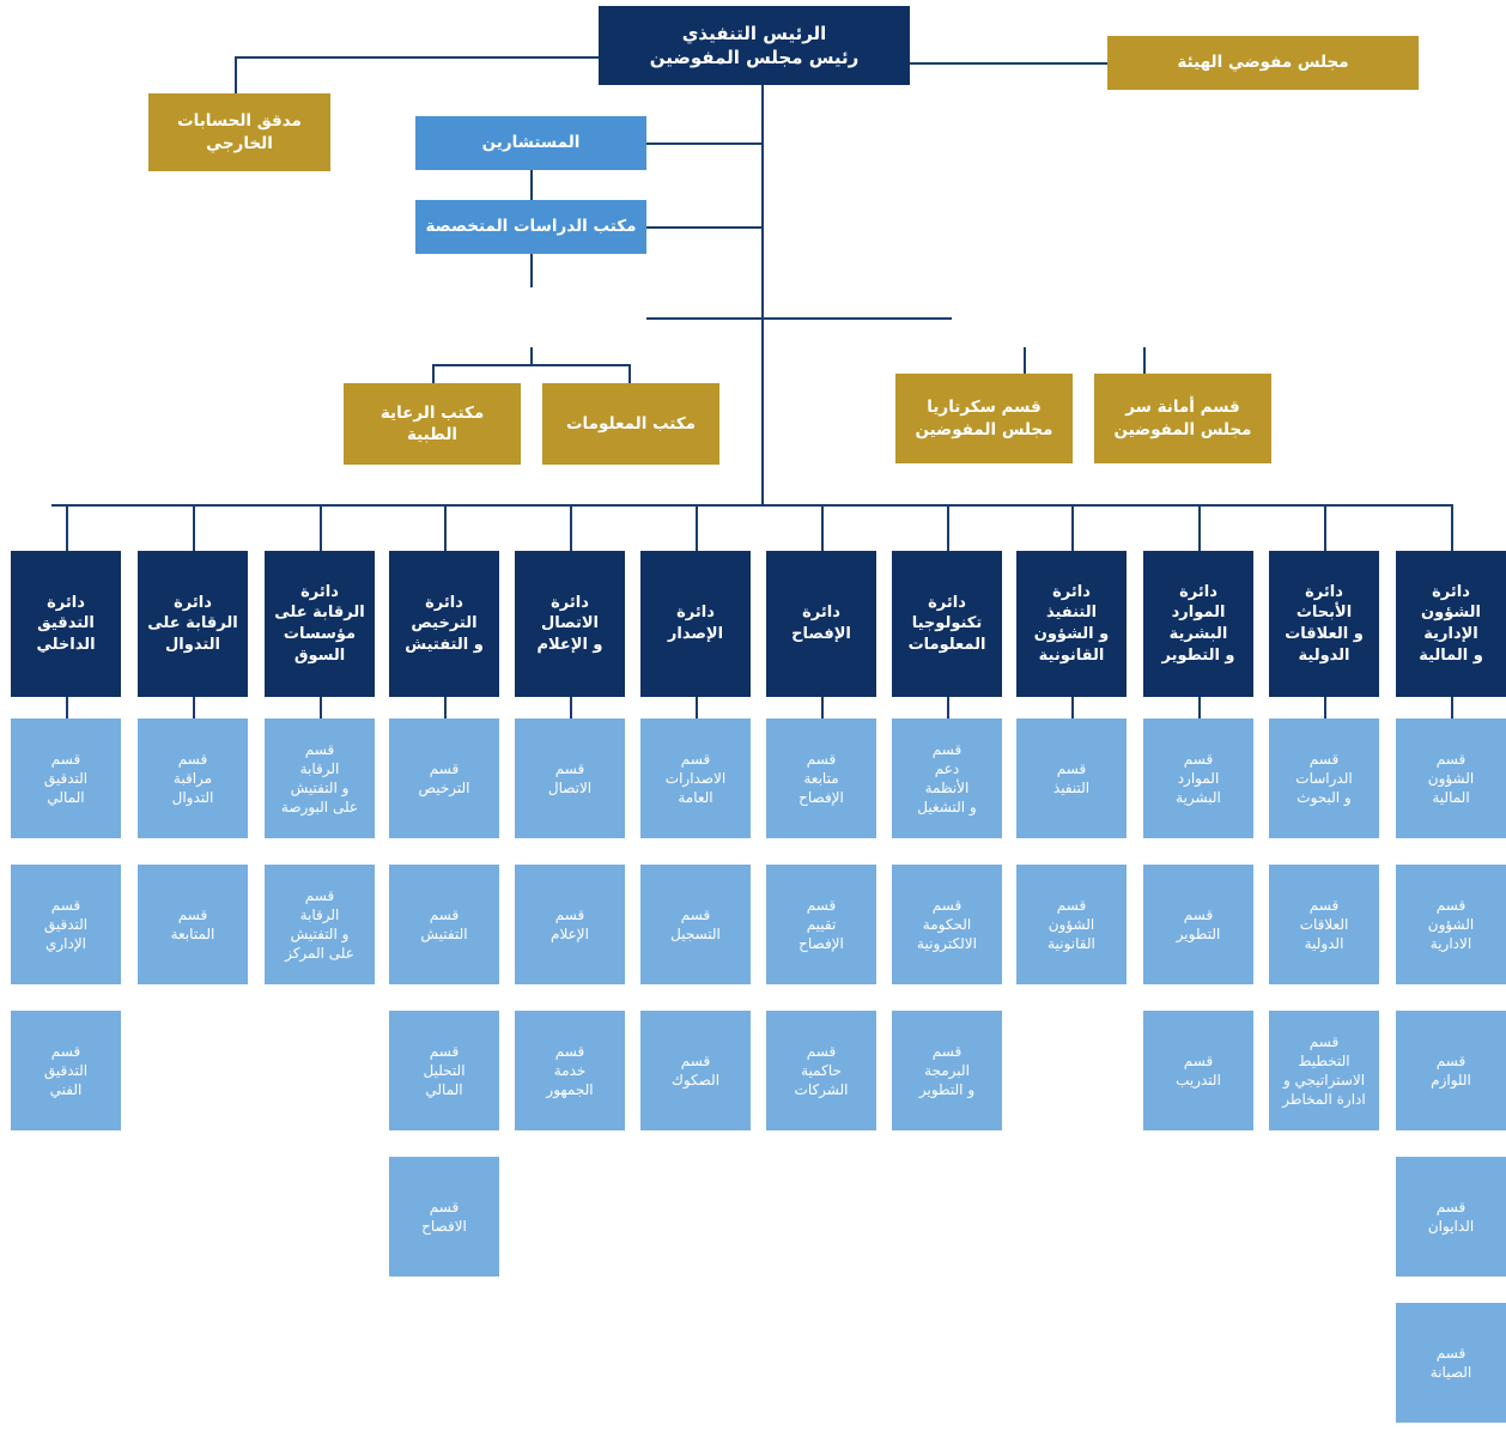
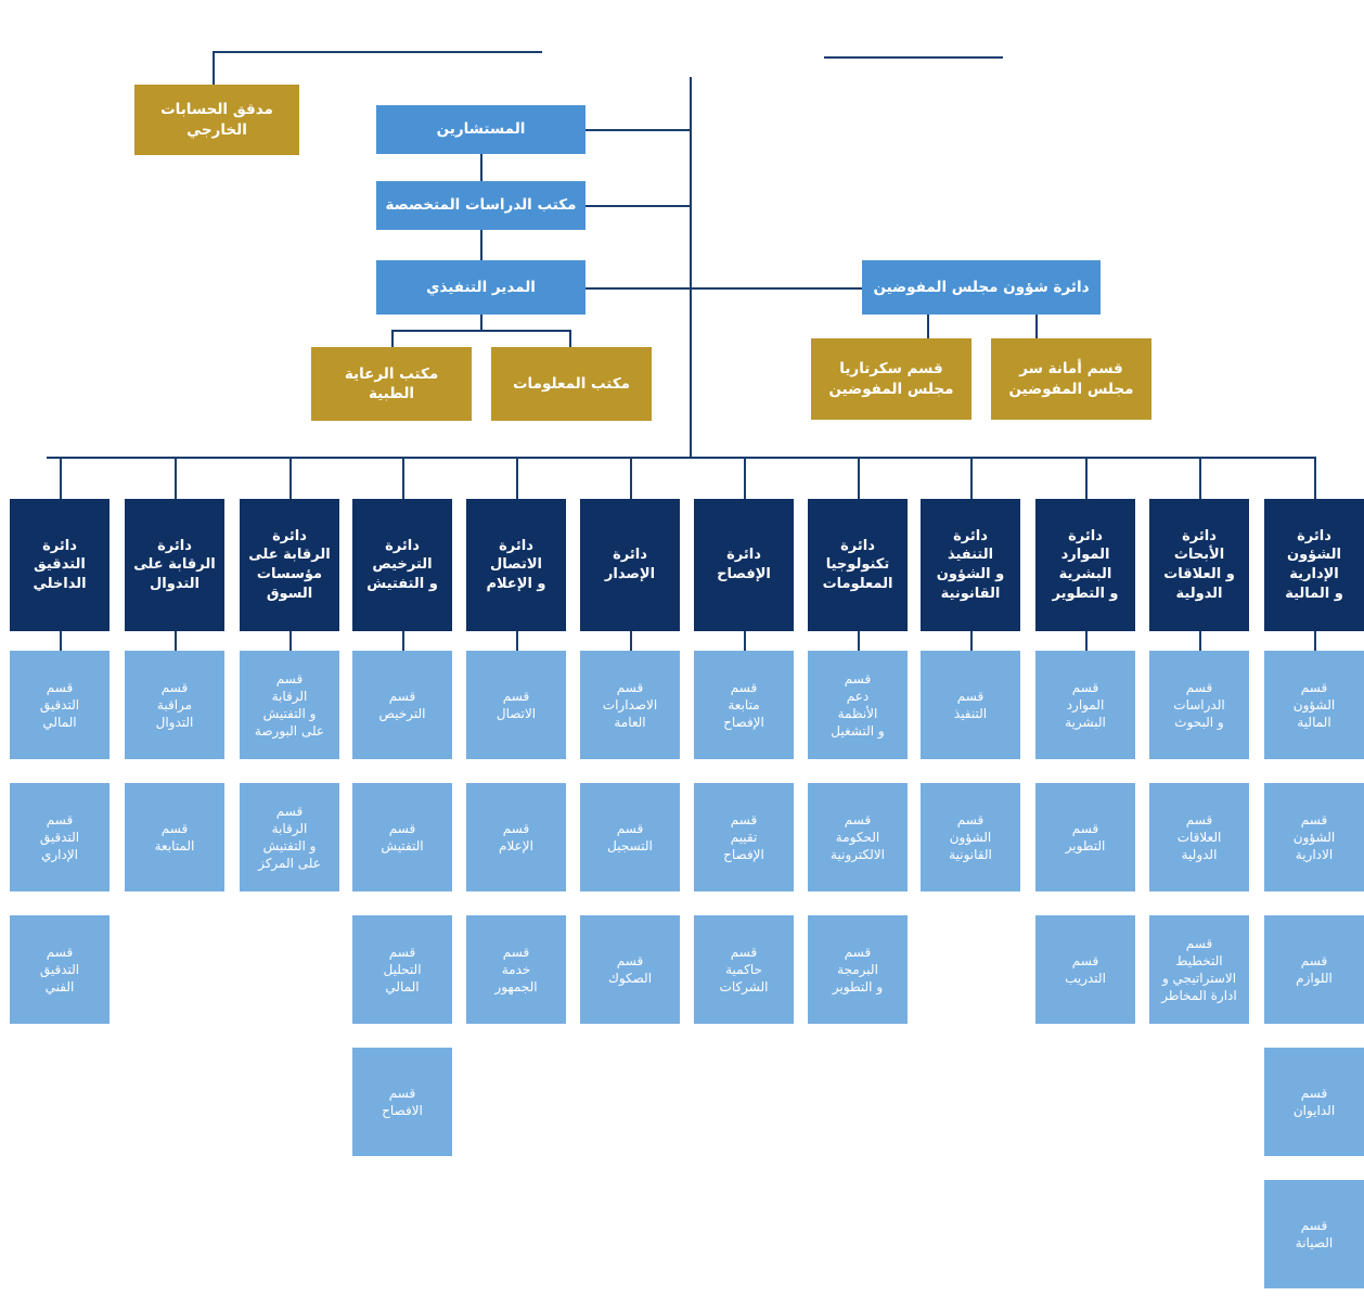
- الرئيس التنفيذي
- رئيس مجلس المفوضين
- مجلس مفوضي الهيئة
  مدقق الحسابات
  الخارجي
  المستشارين
  مكتب الدراسات المتخصصة
+ المدير التنفيذي
  مكتب الرعاية
  الطبية
  مكتب المعلومات
+ دائرة شؤون مجلس المفوضين
  قسم سكرتاريا
  مجلس المفوضين
  قسم أمانة سر
  مجلس المفوضين
  دائرة
  التدقيق
  الداخلي
  قسم
  التدقيق
  المالي
  قسم
  التدقيق
  الإداري
  قسم
  التدقيق
  الفني
  دائرة
  الرقابة على
  التدوال
  قسم
  مراقبة
  التدوال
  قسم
  المتابعة
  دائرة
  الرقابة على
  مؤسسات
  السوق
  قسم
  الرقابة
  و التفتيش
  على البورصة
  قسم
  الرقابة
  و التفتيش
  على المركز
  دائرة
  الترخيص
  و التفتيش
  قسم
  الترخيص
  قسم
  التفتيش
  قسم
  التحليل
  المالي
  قسم
  الافصاح
  دائرة
  الاتصال
  و الإعلام
  قسم
  الاتصال
  قسم
  الإعلام
  قسم
  خدمة
  الجمهور
  دائرة
  الإصدار
  قسم
  الاصدارات
  العامة
  قسم
  التسجيل
  قسم
  الصكوك
  دائرة
  الإفصاح
  قسم
  متابعة
  الإفصاح
  قسم
  تقييم
  الإفصاح
  قسم
  حاكمية
  الشركات
  دائرة
  تكنولوجيا
  المعلومات
  قسم
  دعم
  الأنظمة
  و التشغيل
  قسم
  الحكومة
  الالكترونية
  قسم
  البرمجة
  و التطوير
  دائرة
  التنفيذ
  و الشؤون
  القانونية
  قسم
  التنفيذ
  قسم
  الشؤون
  القانونية
  دائرة
  الموارد
  البشرية
  و التطوير
  قسم
  الموارد
  البشرية
  قسم
  التطوير
  قسم
  التدريب
  دائرة
  الأبحاث
  و العلاقات
  الدولية
  قسم
  الدراسات
  و البحوث
  قسم
  العلاقات
  الدولية
  قسم
  التخطيط
  الاستراتيجي و
  ادارة المخاطر
  دائرة
  الشؤون
  الإدارية
  و المالية
  قسم
  الشؤون
  المالية
  قسم
  الشؤون
  الادارية
  قسم
  اللوازم
  قسم
  الدايوان
  قسم
  الصيانة
